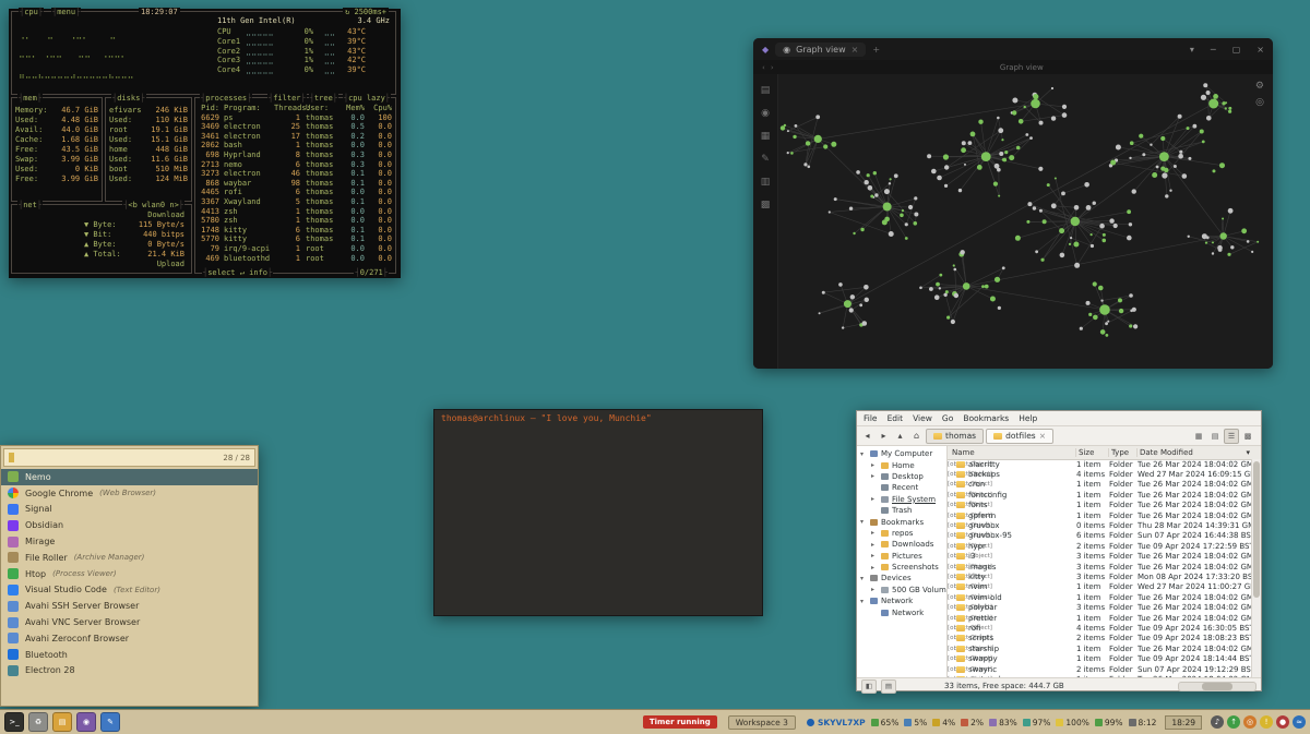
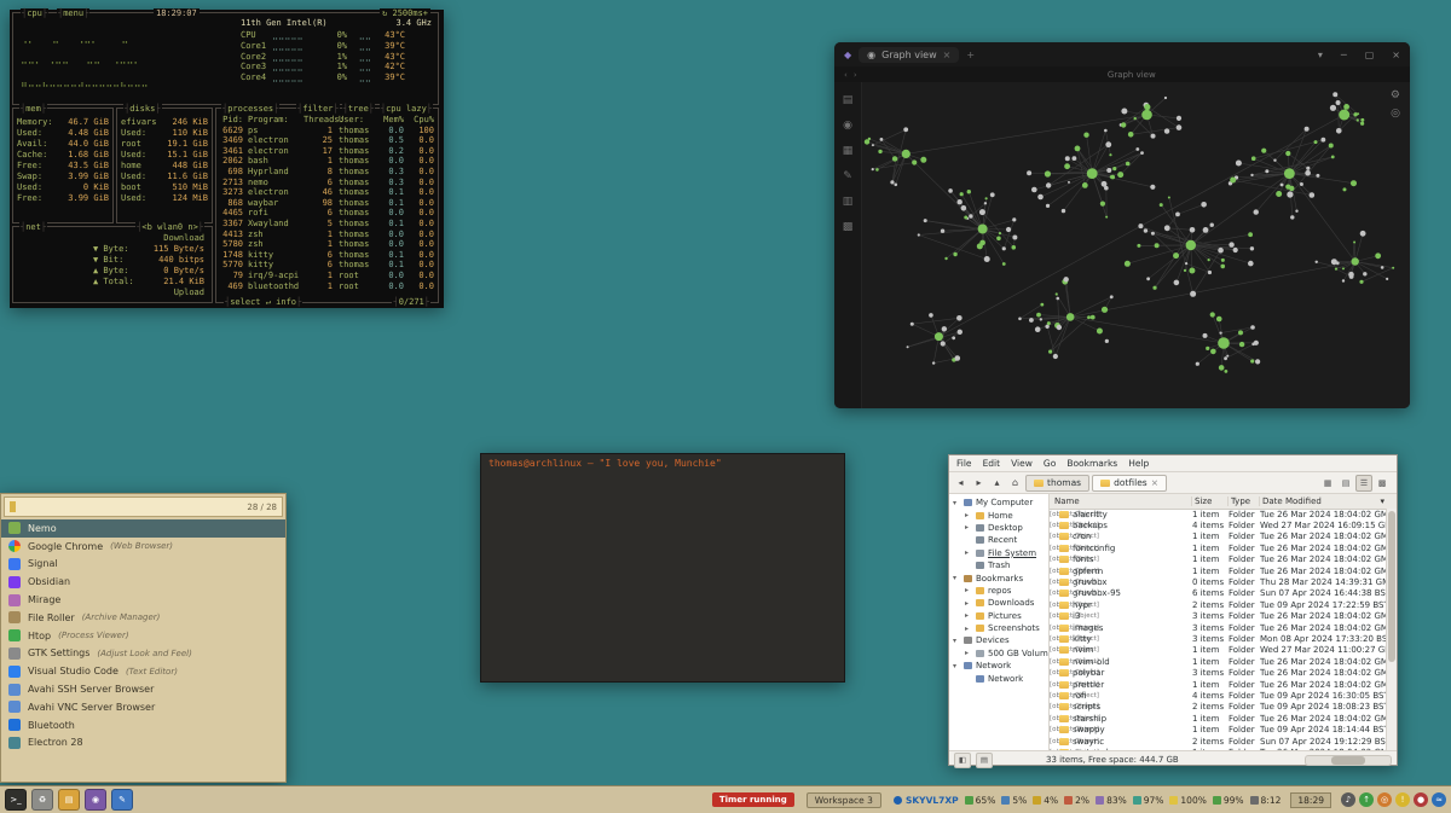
  cpu
  menu
  18:29:07
  ↻ 2500ms+
  ⢀⡀ ⣀ ⢀⣀⡀ ⣀
  ⣀⣀⡀ ⢀⣀⣀ ⣀⣀ ⢀⣀⣀⡀
  ⣤⣀⣀⣄⣀⣀⣀⣀⣠⣀⣀⣀⣀⣀⣄⣀⣀⣀
  11th Gen Intel(R)
  3.4 GHz
  CPU
  ⣀⣀⣀⣀⣀
  0%
  ⣀⣀
  43°C
  Core1
  ⣀⣀⣀⣀⣀
  0%
  ⣀⣀
  39°C
  Core2
  ⣀⣀⣀⣀⣀
  1%
  ⣀⣀
  43°C
  Core3
  ⣀⣀⣀⣀⣀
  1%
  ⣀⣀
  42°C
  Core4
  ⣀⣀⣀⣀⣀
  0%
  ⣀⣀
  39°C
  mem
  Memory:
  46.7 GiB
  Used:
  4.48 GiB
  Avail:
  44.0 GiB
  Cache:
  1.68 GiB
  Free:
  43.5 GiB
  Swap:
  3.99 GiB
  Used:
  0 KiB
  Free:
  3.99 GiB
  disks
  efivars
  246 KiB
  Used:
  110 KiB
  root
  19.1 GiB
  Used:
  15.1 GiB
  home
  448 GiB
  Used:
  11.6 GiB
  boot
  510 MiB
  Used:
  124 MiB
  net
  <b wlan0 n>
  Download
  ▼ Byte:
  115 Byte/s
  ▼ Bit:
  440 bitps
  ▲ Byte:
  0 Byte/s
  ▲ Total:
  21.4 KiB
  Upload
  processes
  filter
  tree
  cpu lazy
  Pid:
  Program:
  Thread
  User:
  Mem%
  Cpu%
  6629
  ps
  1
  thomas
  0.0
  100
  3469
  electron
  25
  thomas
  0.5
  0.0
  3461
  electron
  17
  thomas
  0.2
  0.0
  2062
  bash
  1
  thomas
  0.0
  0.0
  698
  Hyprland
  8
  thomas
  0.3
  0.0
  2713
  nemo
  6
  thomas
  0.3
  0.0
  3273
  electron
  46
  thomas
  0.1
  0.0
  868
  waybar
  98
  thomas
  0.1
  0.0
  4465
  rofi
  6
  thomas
  0.0
  0.0
  3367
  Xwayland
  5
  thomas
  0.1
  0.0
  4413
  zsh
  1
  thomas
  0.0
  0.0
  5780
  zsh
  1
  thomas
  0.0
  0.0
  1748
  kitty
  6
  thomas
  0.1
  0.0
  5770
  kitty
  6
  thomas
  0.1
  0.0
  79
  irq/9-acpi
  1
  root
  0.0
  0.0
  469
  bluetoothd
  1
  root
  0.0
  0.0
  select ↵ info
  0/271
  ◆
  ◉
  Graph view
  ×
  +
  ▾
  ─
  ▢
  ×
  ‹
  ›
  Graph view
  ▤
  ◉
  ▦
  ✎
  ▥
  ▩
  ⚙
  ◎
  thomas@archlinux — "I love you, Munchie"
  File
  Edit
  View
  Go
  Bookmarks
  Help
  ◂
  ▸
  ▴
  ⌂
  thomas
  dotfiles
  ×
  ▦
  ▤
  ☰
  ▩
  My Computer
  Home
  Desktop
  Recent
  File System
  Trash
  Bookmarks
  repos
  Downloads
  Pictures
  Screenshots
  Devices
  500 GB Volum
  Network
  Network
  Name
  Size
  Type
  Date Modified
  ▾
  alacritty
  1 item
  Folder
  Tue 26 Mar 2024 18:04:02 GM
  backups
  4 items
  Folder
  Wed 27 Mar 2024 16:09:15 G
  cron
  1 item
  Folder
  Tue 26 Mar 2024 18:04:02 GM
  fontconfig
  1 item
  Folder
  Tue 26 Mar 2024 18:04:02 GM
  fonts
  1 item
  Folder
  Tue 26 Mar 2024 18:04:02 GM
  gpferm
  1 item
  Folder
  Tue 26 Mar 2024 18:04:02 GM
  gruvbox
  0 items
  Folder
  Thu 28 Mar 2024 14:39:31 G
  gruvbox-95
  6 items
  Folder
  Sun 07 Apr 2024 16:44:38 BS
  hypr
  2 items
  Folder
  Tue 09 Apr 2024 17:22:59 BS
  i3
  3 items
  Folder
  Tue 26 Mar 2024 18:04:02 GM
  images
  3 items
  Folder
  Tue 26 Mar 2024 18:04:02 GM
  kitty
  3 items
  Folder
  Mon 08 Apr 2024 17:33:20 B
  nvim
  1 item
  Folder
  Wed 27 Mar 2024 11:00:27 G
  nvim-old
  1 item
  Folder
  Tue 26 Mar 2024 18:04:02 GM
  polybar
  3 items
  Folder
  Tue 26 Mar 2024 18:04:02 GM
  prettier
  1 item
  Folder
  Tue 26 Mar 2024 18:04:02 GM
  rofi
  4 items
  Folder
  Tue 09 Apr 2024 16:30:05 BS
  scripts
  2 items
  Folder
  Tue 09 Apr 2024 18:08:23 BS
  starship
  1 item
  Folder
  Tue 26 Mar 2024 18:04:02 GM
  swappy
  1 item
  Folder
  Tue 09 Apr 2024 18:14:44 BS
  swaync
  2 items
  Folder
  Sun 07 Apr 2024 19:12:29 BS
  ◧
  ▤
  33 items, Free space: 444.7 GB
  28 / 28
  Nemo
  Google Chrome
  (Web Browser)
  Signal
  Obsidian
  Mirage
  File Roller
  (Archive Manager)
  Htop
  (Process Viewer)
+ GTK Settings
+ (Adjust Look and Feel)
  Visual Studio Code
  (Text Editor)
  Avahi SSH Server Browser
  Avahi VNC Server Browser
- Avahi Zeroconf Browser
  Bluetooth
  Electron 28
  >_
  ♻
  ▤
  ◉
  ✎
  Timer running
  Workspace 3
  SKYVL7XP
  65%
  5%
  4%
  2%
  83%
  97%
  100%
  99%
  8:12
  18:29
  ♪
  ↑
  ◎
  !
  ●
  ≈
